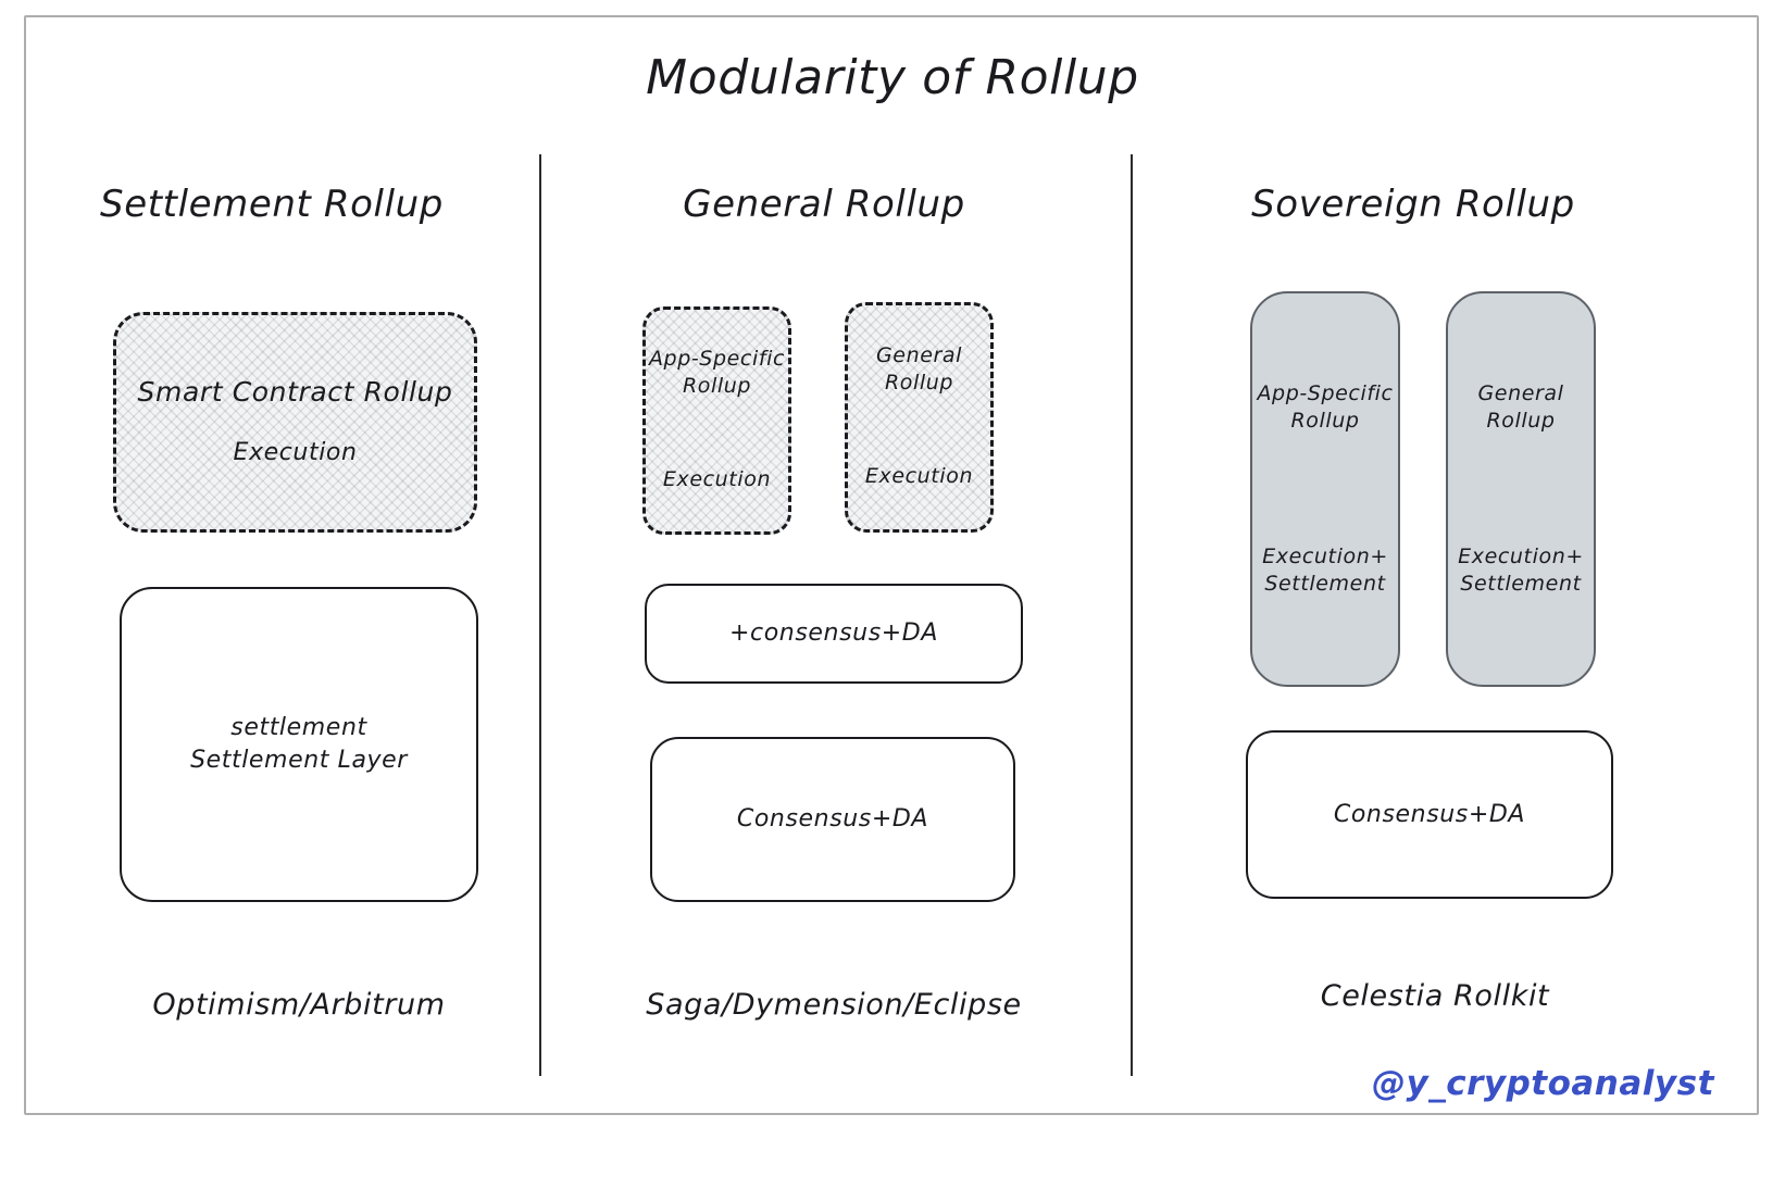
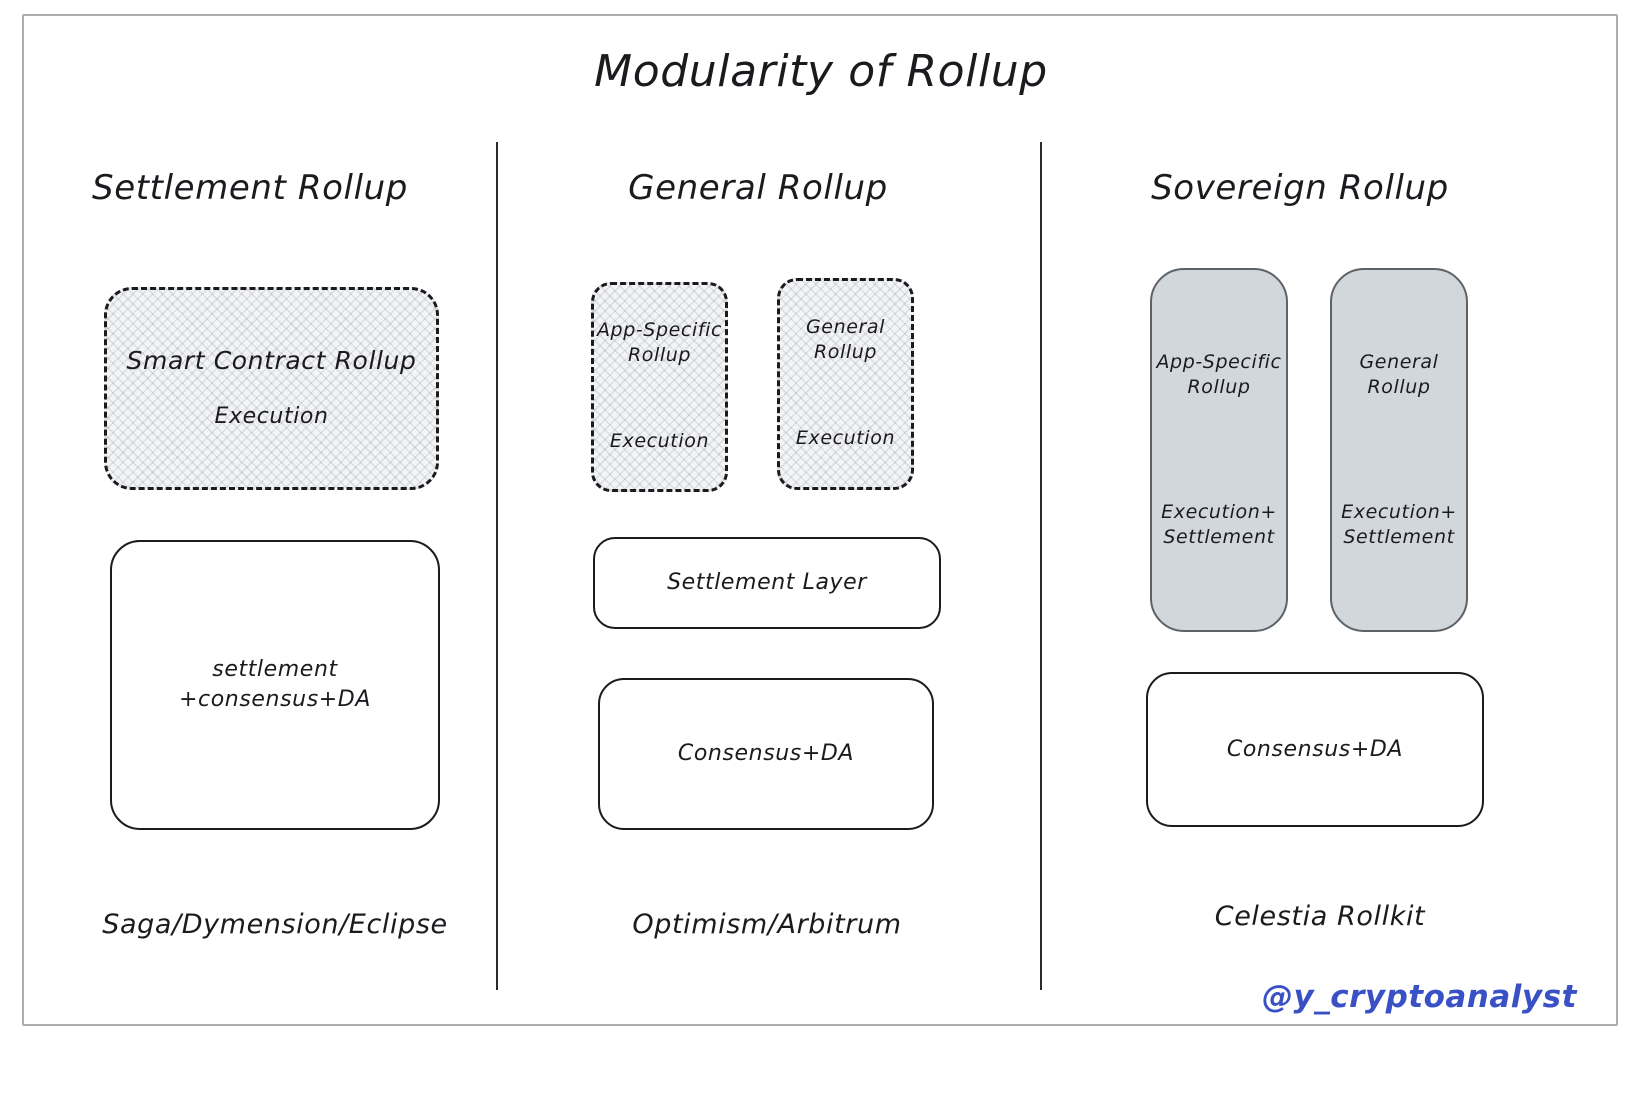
  Modularity of Rollup
  Settlement Rollup
  Smart Contract Rollup
  Execution
  settlement
- Settlement Layer
+ +consensus+DA
- Optimism/Arbitrum
+ Saga/Dymension/Eclipse
  General Rollup
  App-Specific
  Rollup
  Execution
  General
  Rollup
  Execution
- +consensus+DA
+ Settlement Layer
  Consensus+DA
- Saga/Dymension/Eclipse
+ Optimism/Arbitrum
  Sovereign Rollup
  App-Specific
  Rollup
  Execution+
  Settlement
  General
  Rollup
  Execution+
  Settlement
  Consensus+DA
  Celestia Rollkit
  @y_cryptoanalyst
